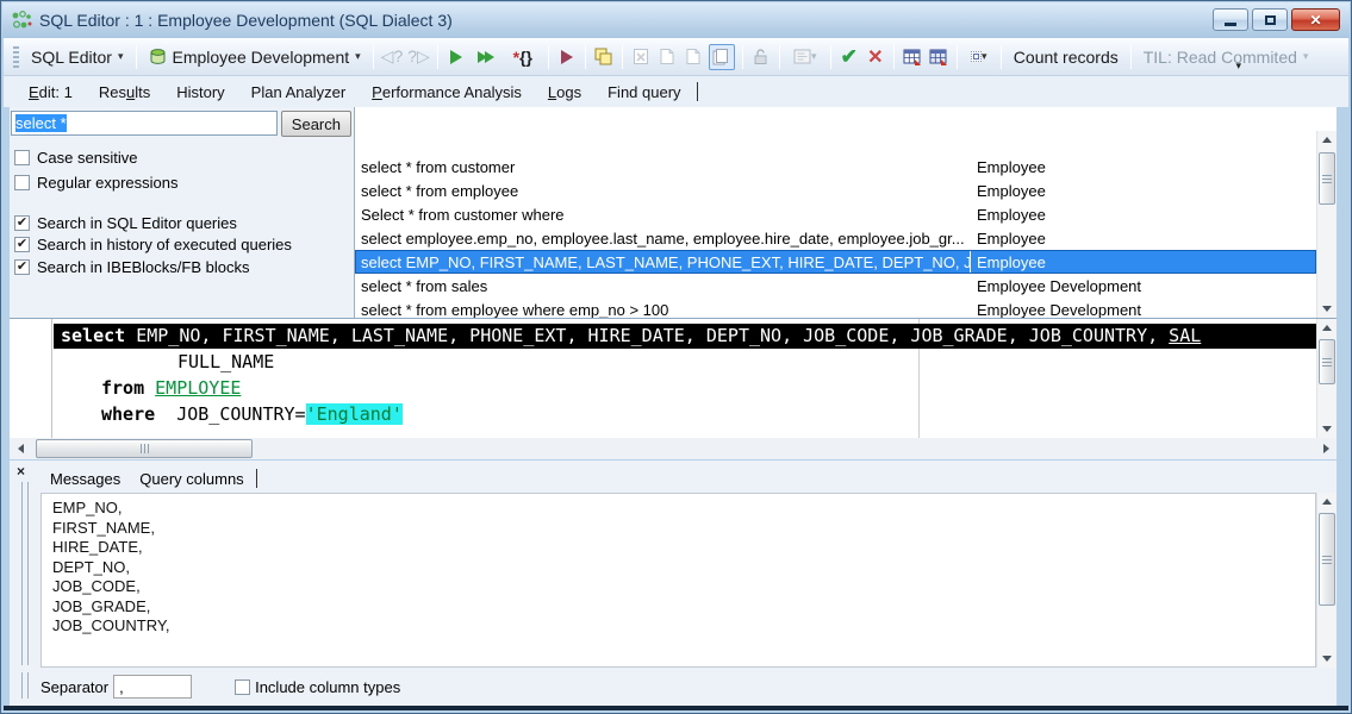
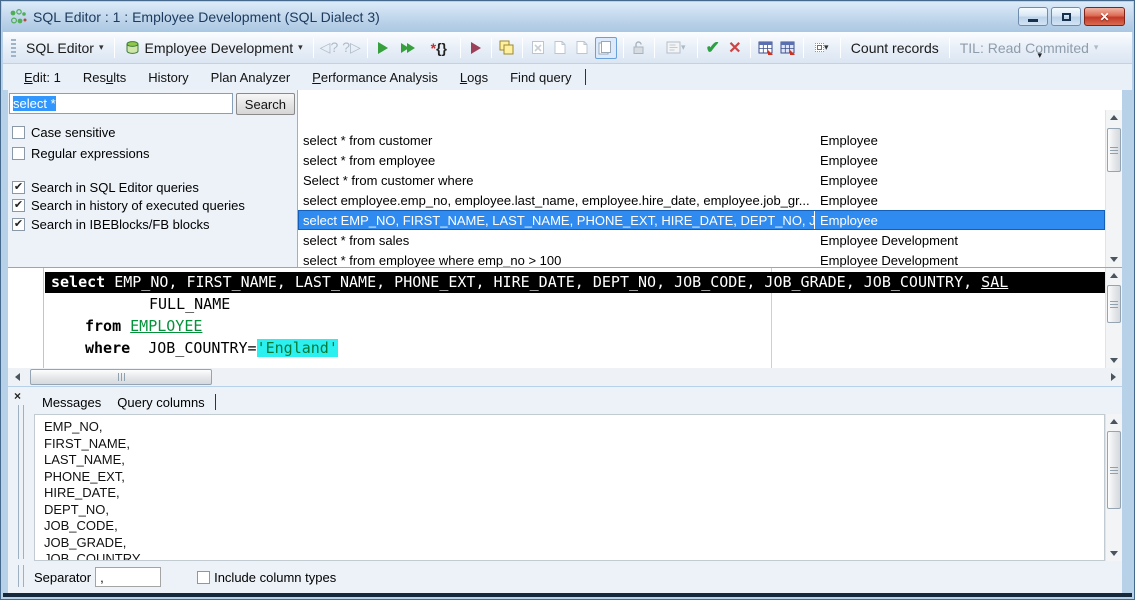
  SQL Editor : 1 : Employee Development (SQL Dialect 3)
  ✕
  SQL Editor
  ▾
  Employee Development
  ▾
  ◁?
  ?▷
  *
  {}
  ▾
  ✔
  ✕
  ▾
  Count records
  TIL: Read Commited
  ▾
  ▾
  Edit: 1
  Results
  History
  Plan Analyzer
  Performance Analysis
  Logs
  Find query
  select *
  Search
  Case sensitive
  Regular expressions
  ✔
  Search in SQL Editor queries
  ✔
  Search in history of executed queries
  ✔
  Search in IBEBlocks/FB blocks
  select * from customer
  Employee
  select * from employee
  Employee
  Select * from customer where
  Employee
  select employee.emp_no, employee.last_name, employee.hire_date, employee.job_gr...
  Employee
  select EMP_NO, FIRST_NAME, LAST_NAME, PHONE_EXT, HIRE_DATE, DEPT_NO, J
  Employee
  select * from sales
  Employee Development
  select * from employee where emp_no > 100
  Employee Development
  select EMP_NO, FIRST_NAME, LAST_NAME, PHONE_EXT, HIRE_DATE, DEPT_NO, JOB_CODE, JOB_GRADE, JOB_COUNTRY, SAL
  FULL_NAME
  from EMPLOYEE
  where JOB_COUNTRY='England'
  ×
  Messages
  Query columns
  EMP_NO,
  FIRST_NAME,
+ LAST_NAME,
+ PHONE_EXT,
  HIRE_DATE,
  DEPT_NO,
  JOB_CODE,
  JOB_GRADE,
  JOB_COUNTRY,
  Separator
  ,
  Include column types
